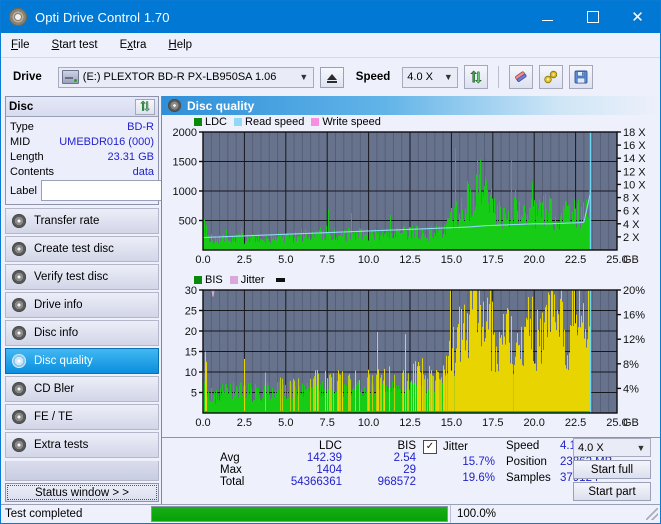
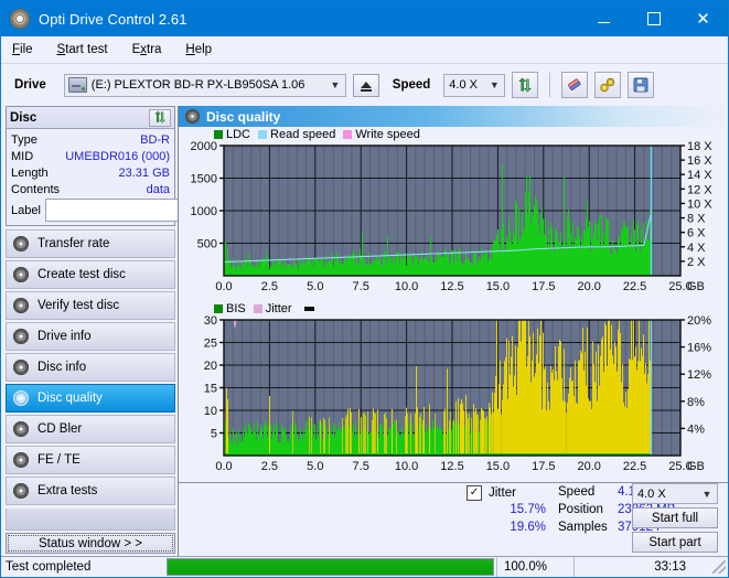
- Opti Drive Control 1.70
+ Opti Drive Control 2.61
  ✕
  File
  Start test
  Extra
  Help
  Drive
  (E:) PLEXTOR BD-R PX-LB950SA 1.06
  ▼
  Speed
  4.0 X
  ▼
  Disc
  Type
  BD-R
  MID
  UMEBDR016 (000)
  Length
  23.31 GB
  Contents
  data
  Label
  Transfer rate
  Create test disc
  Verify test disc
  Drive info
  Disc info
  Disc quality
  CD Bler
  FE / TE
  Extra tests
  Status window > >
  Disc quality
  LDC
  Read speed
  Write speed
  500
  1000
  1500
  2000
  2 X
  4 X
  6 X
  8 X
  10 X
  12 X
  14 X
  16 X
  18 X
  0.0
  2.5
  5.0
  7.5
  10.0
  12.5
  15.0
  17.5
  20.0
  22.5
  25.0
  GB
  BIS
  Jitter
  5
  10
  15
  20
  25
  30
  4%
  8%
  12%
  16%
  20%
  0.0
  2.5
  5.0
  7.5
  10.0
  12.5
  15.0
  17.5
  20.0
  22.5
  25.0
  GB
- 	LDC	BIS
- Avg	142.39	2.54
- Max	1404	29
- Total	54366361	968572
  ✓
  Jitter
  15.7%
  19.6%
  Speed
  Position
  Samples
  4.0 X
  ▼
  Start full
  Start part
  Test completed
  100.0%
+ 33:13
